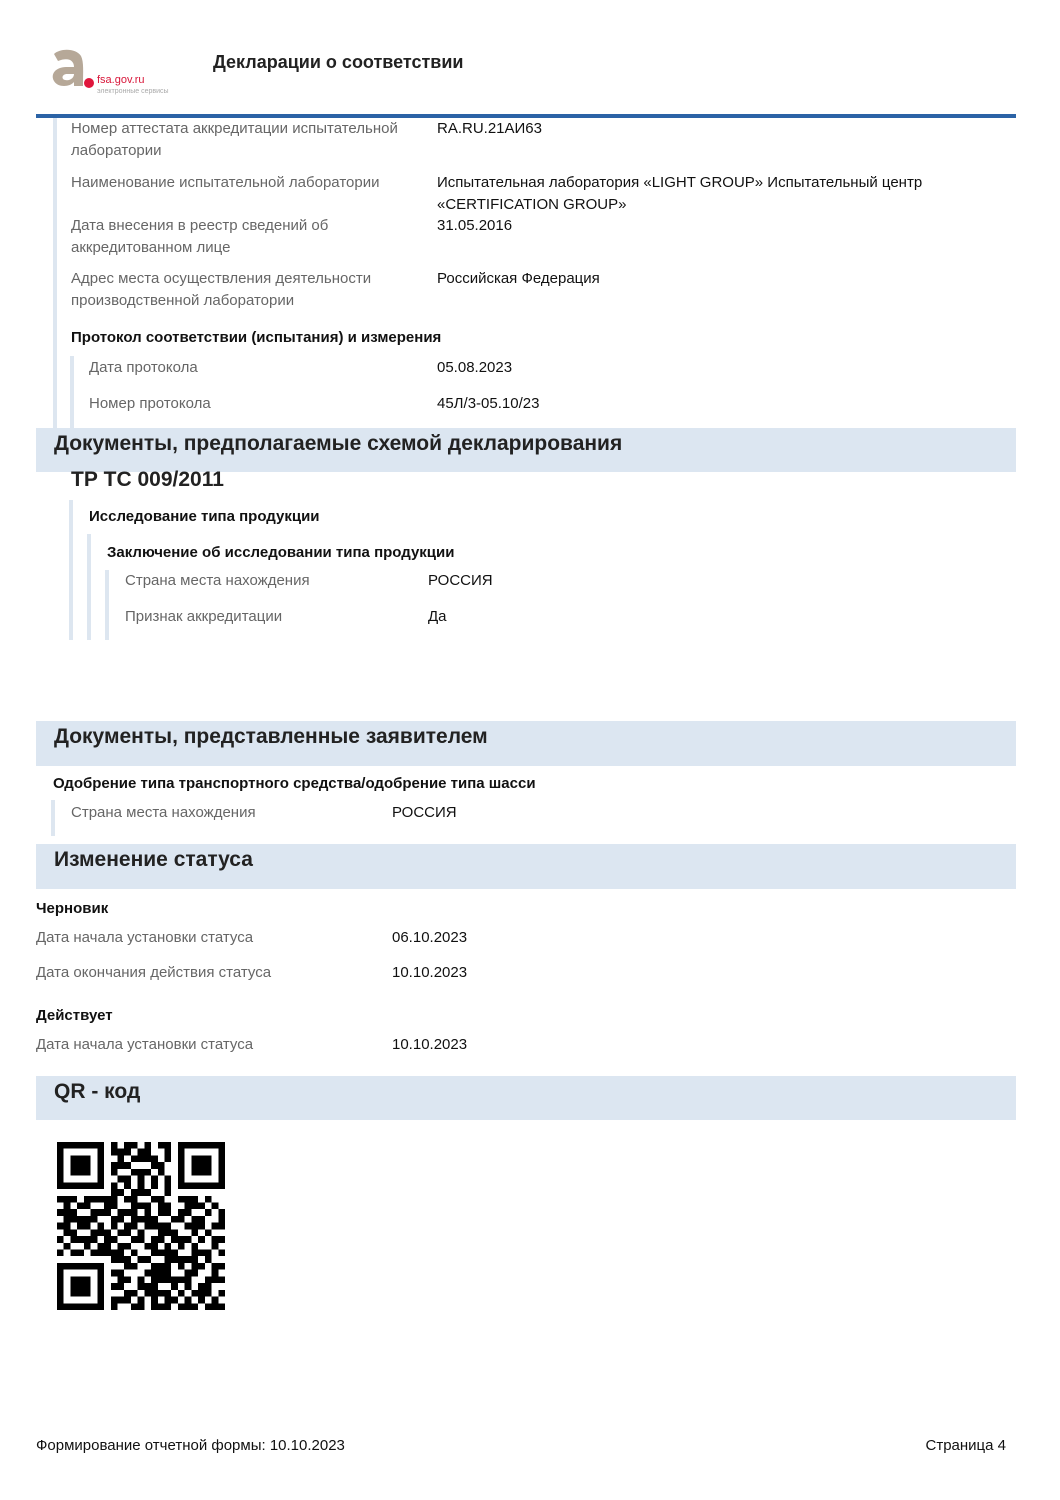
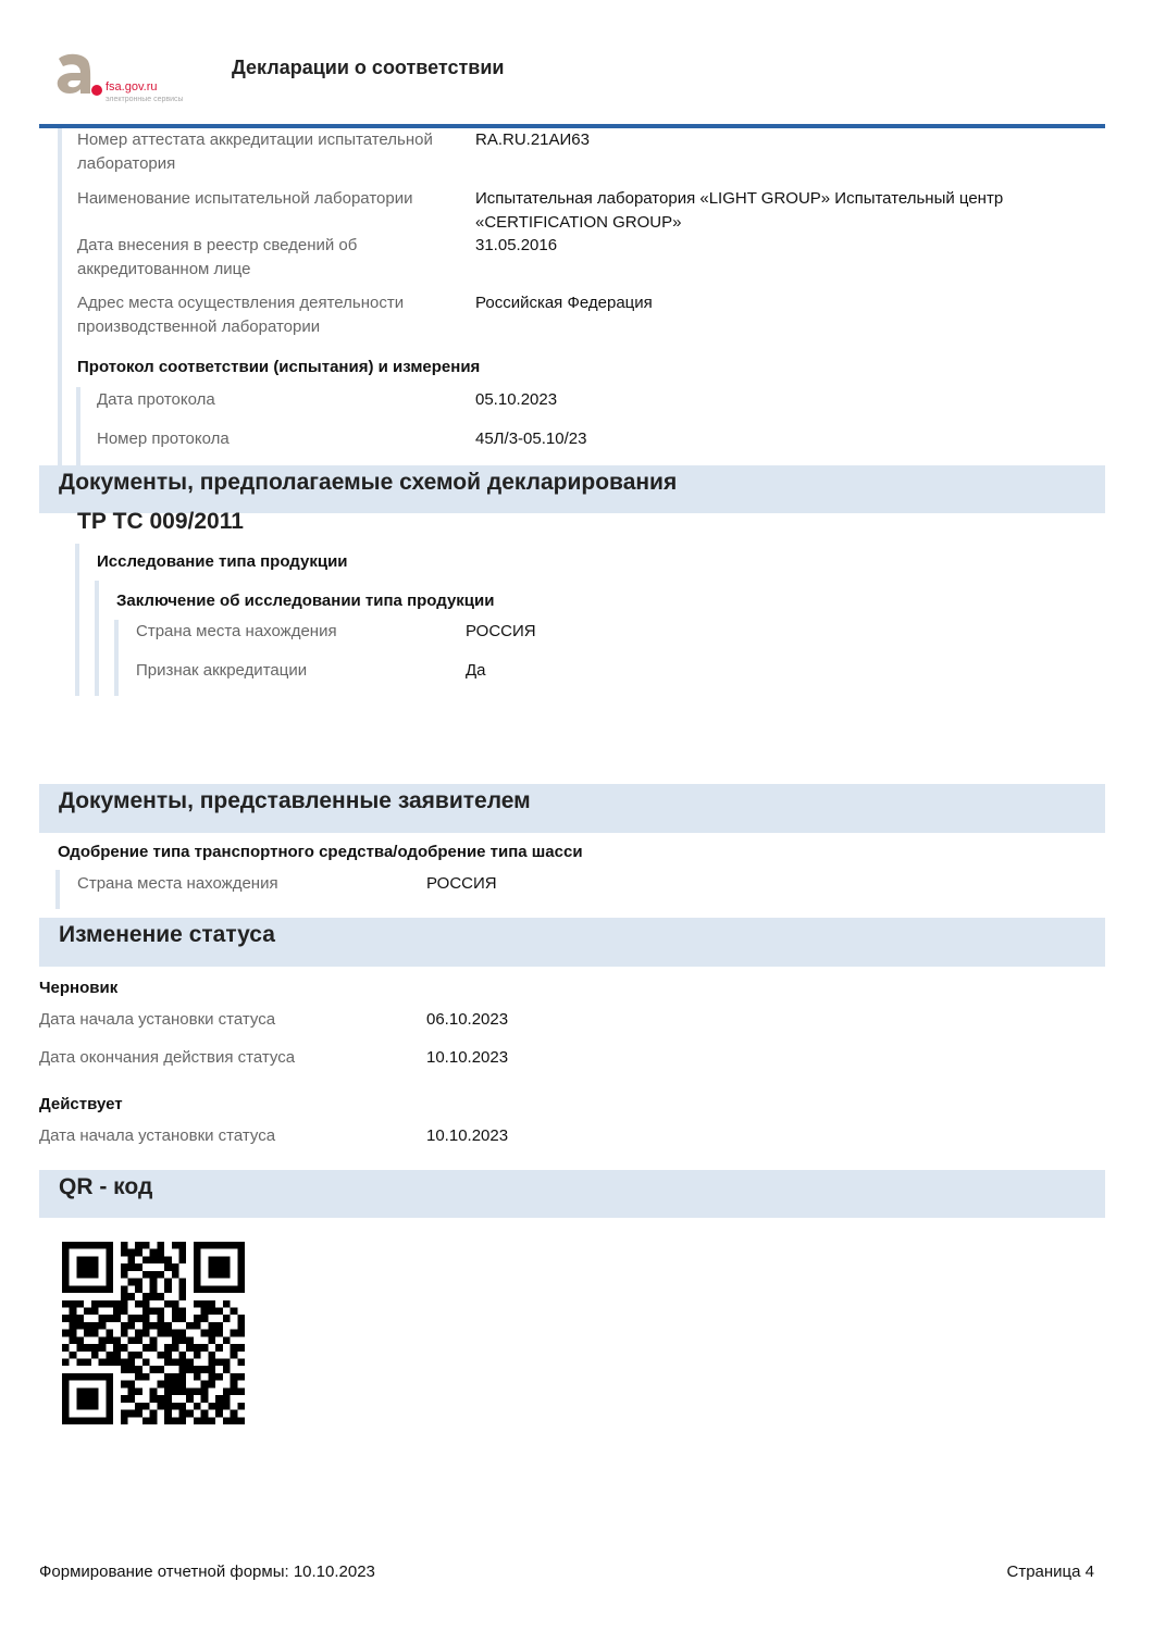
  fsa.gov.ru
  Декларации о соответствии
- Номер аттестата аккредитации испытательной лаборатории
+ Номер аттестата аккредитации испытательной лаборатория
  RA.RU.21АИ63
  Наименование испытательной лаборатории
  Испытательная лаборатория «LIGHT GROUP» Испытательный центр «CERTIFICATION GROUP»
  Дата внесения в реестр сведений об аккредитованном лице
  31.05.2016
  Адрес места осуществления деятельности производственной лаборатории
  Российская Федерация
  Протокол соответствии (испытания) и измерения
  Дата протокола
- 05.08.2023
+ 05.10.2023
  Номер протокола
  45Л/3-05.10/23
  Документы, предполагаемые схемой декларирования
  ТР ТС 009/2011
  Исследование типа продукции
  Заключение об исследовании типа продукции
  Страна места нахождения
  РОССИЯ
  Признак аккредитации
  Да
  Документы, представленные заявителем
  Одобрение типа транспортного средства/одобрение типа шасси
  Страна места нахождения
  РОССИЯ
  Изменение статуса
  Черновик
  Дата начала установки статуса
  06.10.2023
  Дата окончания действия статуса
  10.10.2023
  Действует
  Дата начала установки статуса
  10.10.2023
  QR - код
  Формирование отчетной формы: 10.10.2023
  Страница 4
